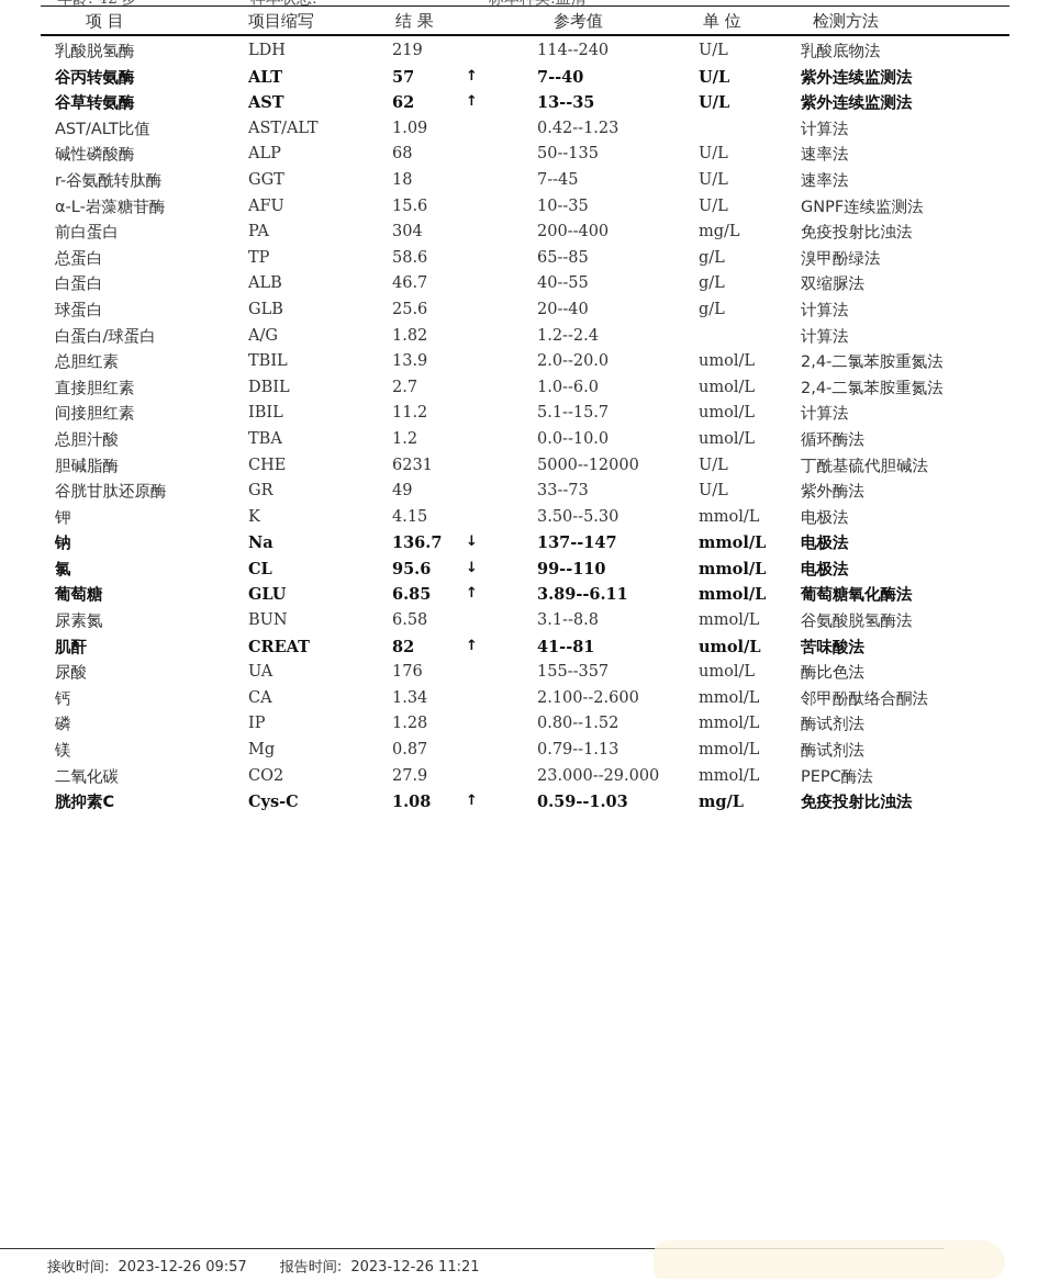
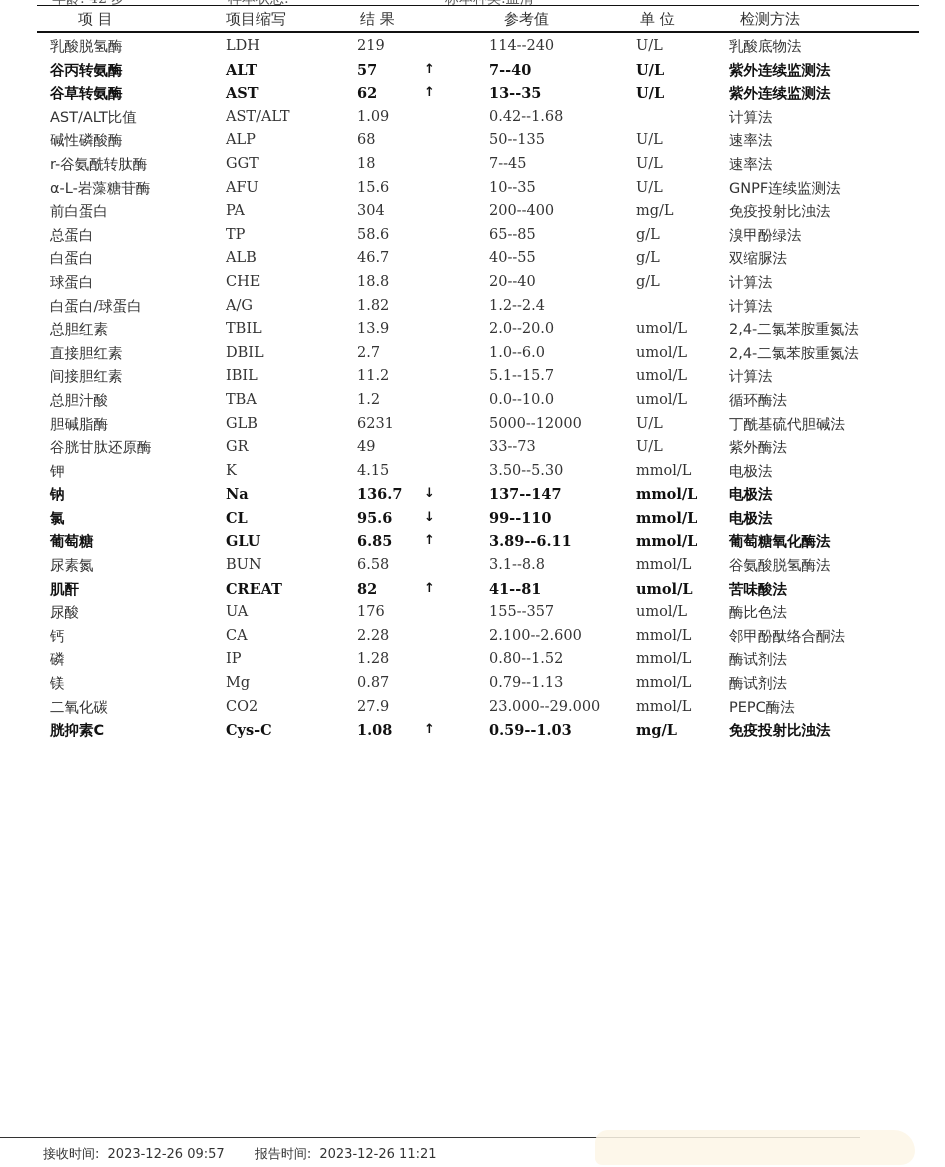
  项 目
  项目缩写
  结 果
  参考值
  单 位
  检测方法
  乳酸脱氢酶
  LDH
  219
  114--240
  U/L
  乳酸底物法
  谷丙转氨酶
  ALT
  57
  ↑
  7--40
  U/L
  紫外连续监测法
  谷草转氨酶
  AST
  62
  ↑
  13--35
  U/L
  紫外连续监测法
  AST/ALT比值
  AST/ALT
  1.09
- 0.42--1.23
+ 0.42--1.68
  计算法
  碱性磷酸酶
  ALP
  68
  50--135
  U/L
  速率法
  r-谷氨酰转肽酶
  GGT
  18
  7--45
  U/L
  速率法
  α-L-岩藻糖苷酶
  AFU
  15.6
  10--35
  U/L
  GNPF连续监测法
  前白蛋白
  PA
  304
  200--400
  mg/L
  免疫投射比浊法
  总蛋白
  TP
  58.6
  65--85
  g/L
  溴甲酚绿法
  白蛋白
  ALB
  46.7
  40--55
  g/L
  双缩脲法
  球蛋白
- GLB
+ CHE
- 25.6
+ 18.8
  20--40
  g/L
  计算法
  白蛋白/球蛋白
  A/G
  1.82
  1.2--2.4
  计算法
  总胆红素
  TBIL
  13.9
  2.0--20.0
  umol/L
  2,4-二氯苯胺重氮法
  直接胆红素
  DBIL
  2.7
  1.0--6.0
  umol/L
  2,4-二氯苯胺重氮法
  间接胆红素
  IBIL
  11.2
  5.1--15.7
  umol/L
  计算法
  总胆汁酸
  TBA
  1.2
  0.0--10.0
  umol/L
  循环酶法
  胆碱脂酶
- CHE
+ GLB
  6231
  5000--12000
  U/L
  丁酰基硫代胆碱法
  谷胱甘肽还原酶
  GR
  49
  33--73
  U/L
  紫外酶法
  钾
  K
  4.15
  3.50--5.30
  mmol/L
  电极法
  钠
  Na
  136.7
  ↓
  137--147
  mmol/L
  电极法
  氯
  CL
  95.6
  ↓
  99--110
  mmol/L
  电极法
  葡萄糖
  GLU
  6.85
  ↑
  3.89--6.11
  mmol/L
  葡萄糖氧化酶法
  尿素氮
  BUN
  6.58
  3.1--8.8
  mmol/L
  谷氨酸脱氢酶法
  肌酐
  CREAT
  82
  ↑
  41--81
  umol/L
  苦味酸法
  尿酸
  UA
  176
  155--357
  umol/L
  酶比色法
  钙
  CA
- 1.34
+ 2.28
  2.100--2.600
  mmol/L
  邻甲酚酞络合酮法
  磷
  IP
  1.28
  0.80--1.52
  mmol/L
  酶试剂法
  镁
  Mg
  0.87
  0.79--1.13
  mmol/L
  酶试剂法
  二氧化碳
  CO2
  27.9
  23.000--29.000
  mmol/L
  PEPC酶法
  胱抑素C
  Cys-C
  1.08
  ↑
  0.59--1.03
  mg/L
  免疫投射比浊法
  接收时间: 2023-12-26 09:57 报告时间: 2023-12-26 11:21
